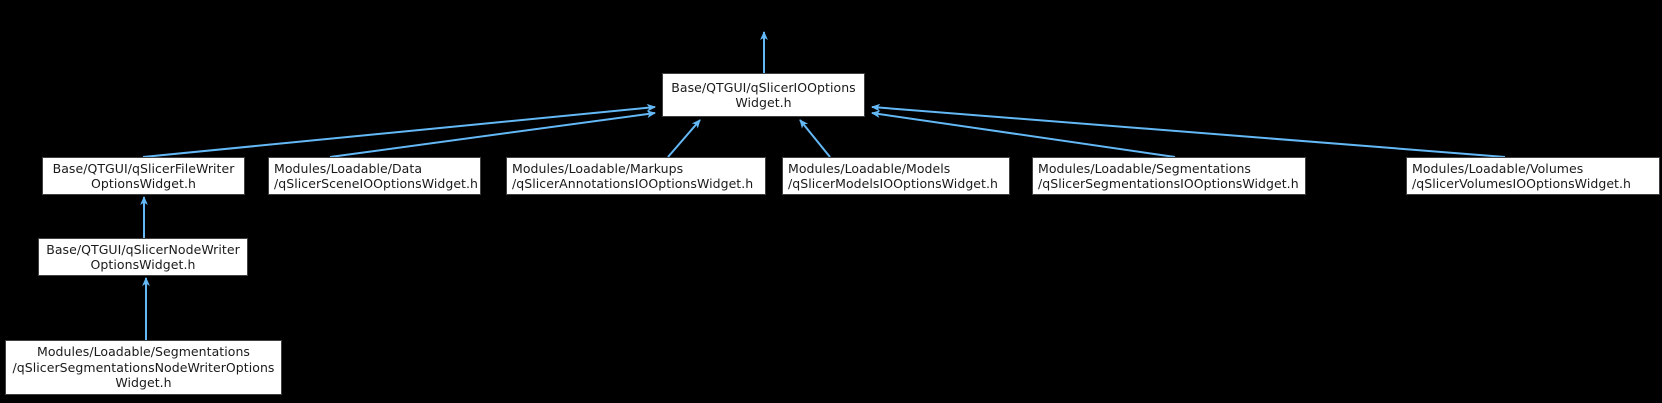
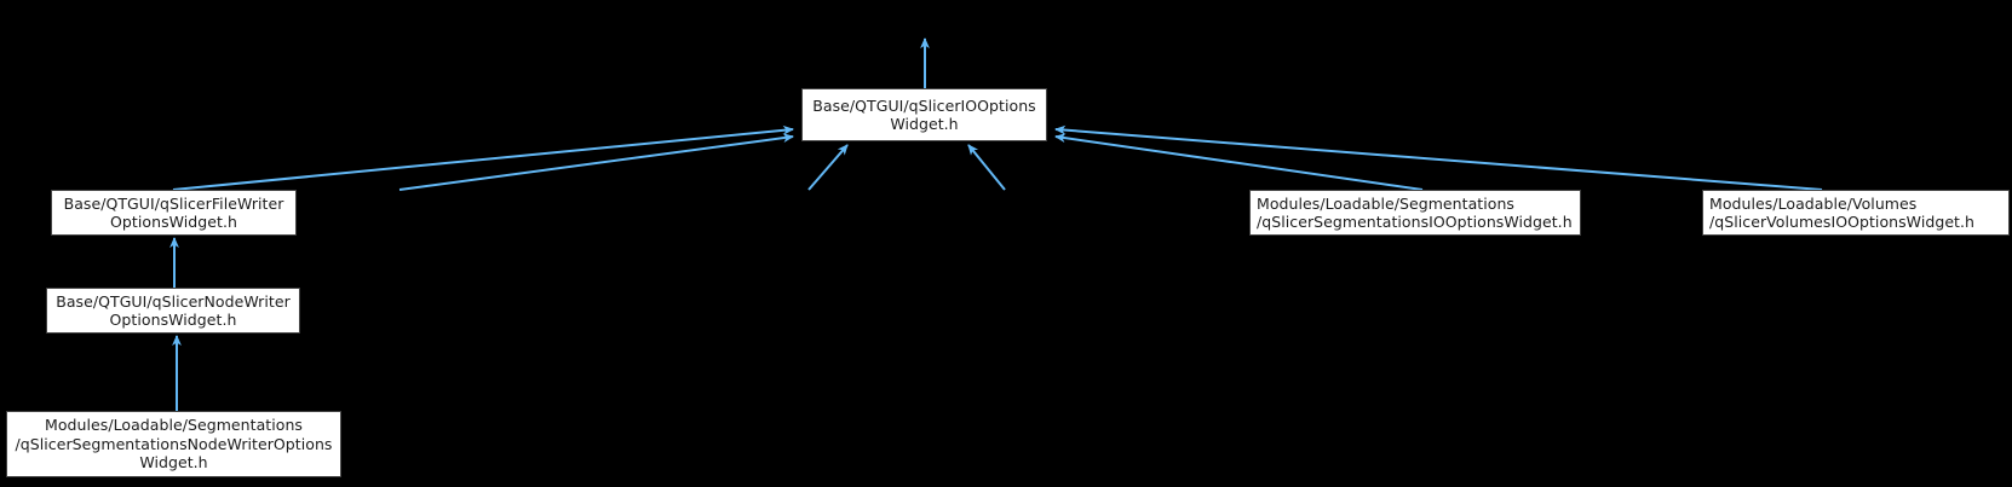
  Base/QTGUI/qSlicerIOOptions
  Widget.h
  Base/QTGUI/qSlicerFileWriter
  OptionsWidget.h
- Modules/Loadable/Data
- /qSlicerSceneIOOptionsWidget.h
- Modules/Loadable/Markups
- /qSlicerAnnotationsIOOptionsWidget.h
- Modules/Loadable/Models
- /qSlicerModelsIOOptionsWidget.h
  Modules/Loadable/Segmentations
  /qSlicerSegmentationsIOOptionsWidget.h
  Modules/Loadable/Volumes
  /qSlicerVolumesIOOptionsWidget.h
  Base/QTGUI/qSlicerNodeWriter
  OptionsWidget.h
  Modules/Loadable/Segmentations
  /qSlicerSegmentationsNodeWriterOptions
  Widget.h
